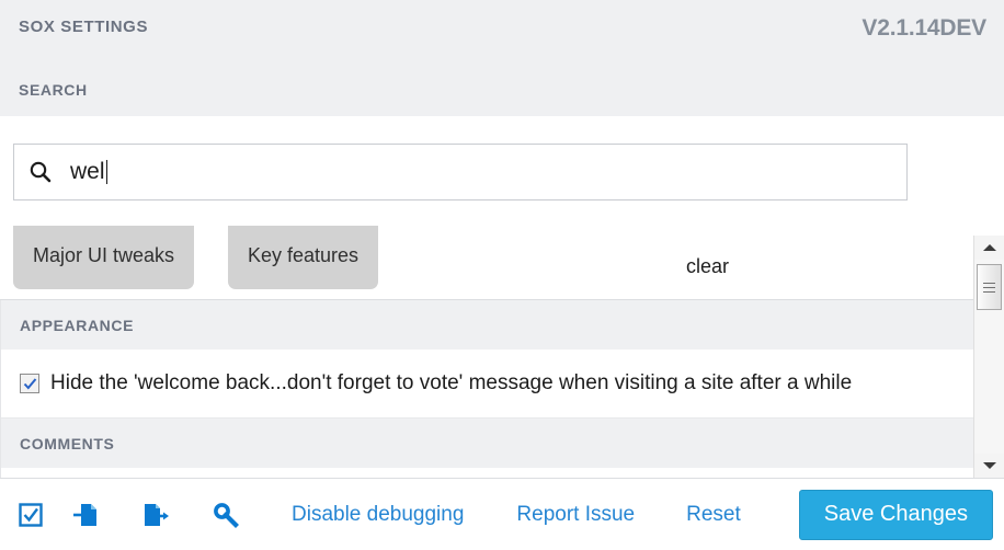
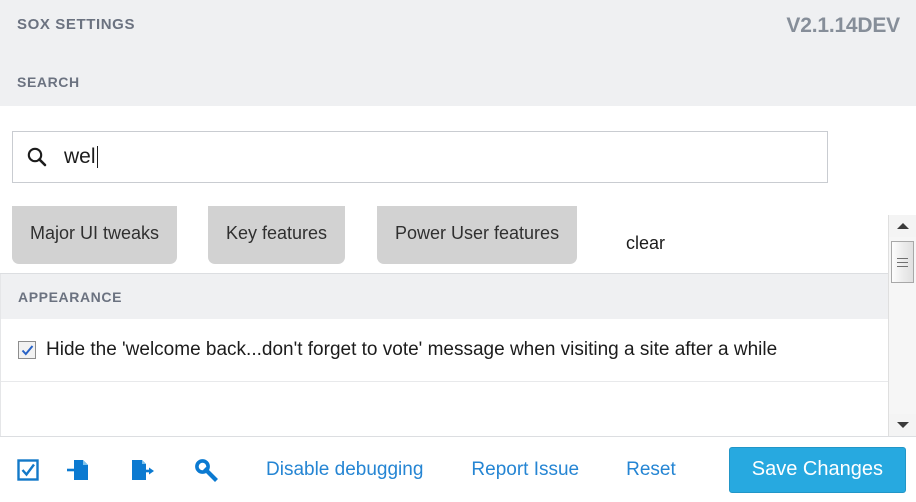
  SOX SETTINGS
  V2.1.14DEV
  SEARCH
  wel
  Major UI tweaks
  Key features
+ Power User features
  clear
  APPEARANCE
  Hide the 'welcome back...don't forget to vote' message when visiting a site after a while
- COMMENTS
  Disable debugging
  Report Issue
  Reset
  Save Changes
